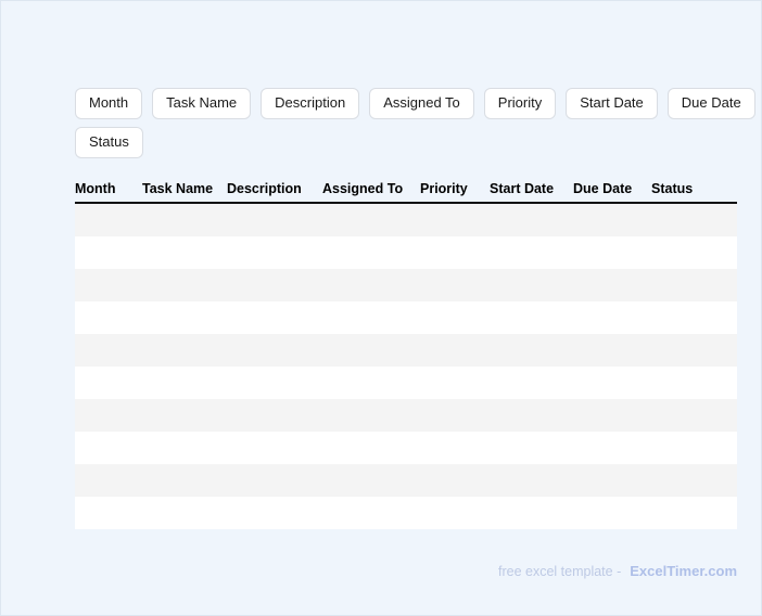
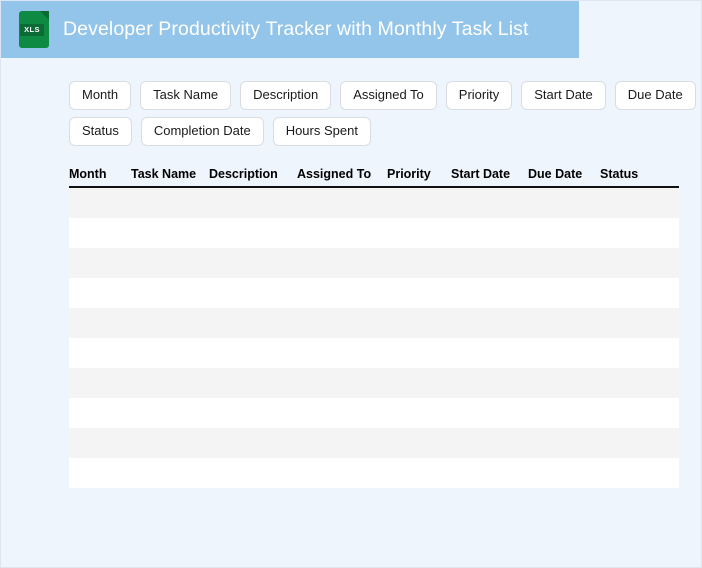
+ XLS
+ Developer Productivity Tracker with Monthly Task List
  Month
  Task Name
  Description
  Assigned To
  Priority
  Start Date
  Due Date
  Status
+ Completion Date
+ Hours Spent
  Month
  Task Name
  Description
  Assigned To
  Priority
  Start Date
  Due Date
  Status
- free excel template -
- ExcelTimer.com
